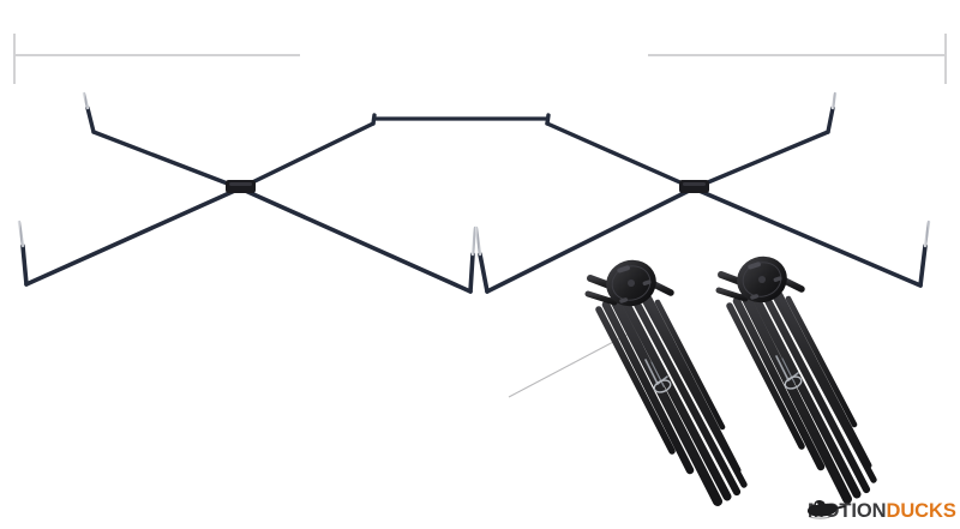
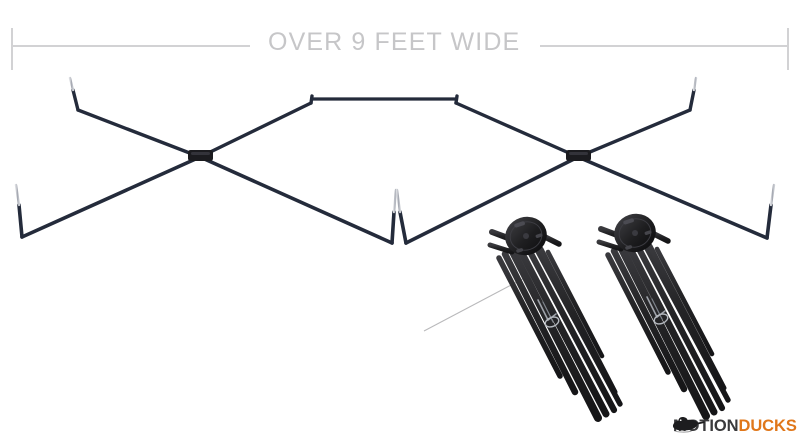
+ OVER 9 FEET WIDE
  TIONDUCKS
